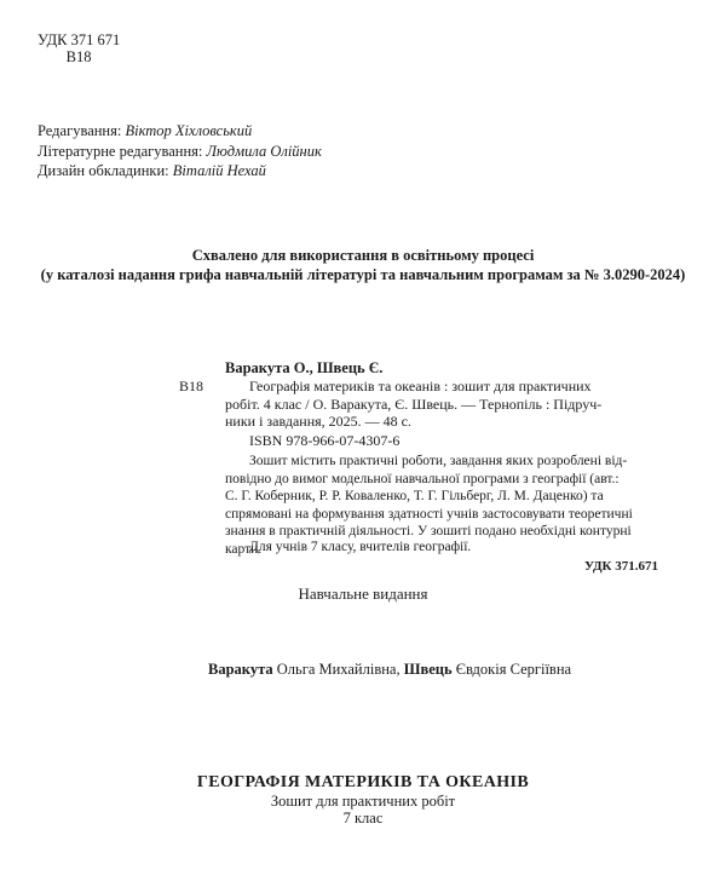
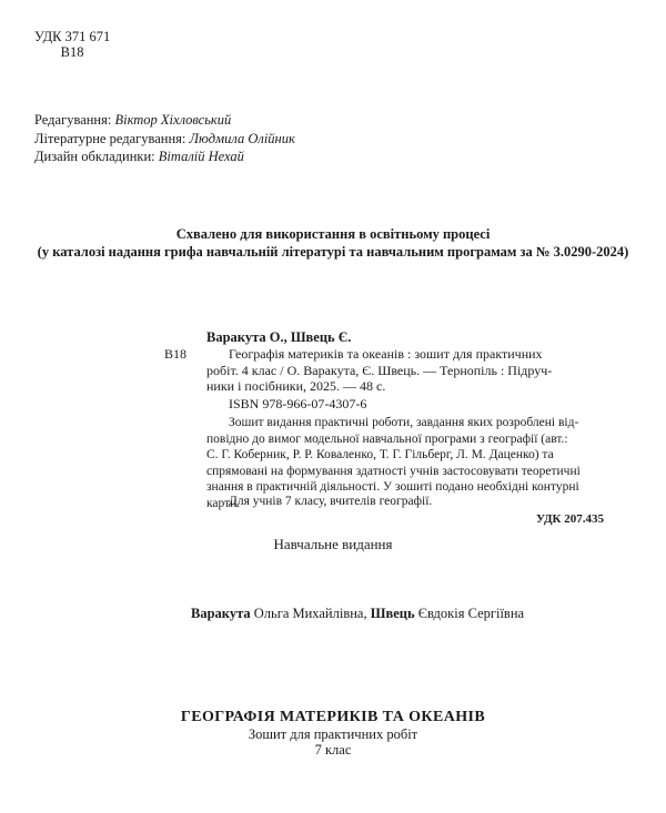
  УДК 371 671
  В18
  Редагування: Віктор Хіхловський
  Літературне редагування: Людмила Олійник
  Дизайн обкладинки: Віталій Нехай
  Схвалено для використання в освітньому процесі
  (у каталозі надання грифа навчальній літературі та навчальним програмам за № 3.0290-2024)
  Варакута О., Швець Є.
  В18
  Географія материків та океанів : зошит для практичних
  робіт. 4 клас / О. Варакута, Є. Швець. — Тернопіль : Підруч-
- ники і завдання, 2025. — 48 с.
+ ники і посібники, 2025. — 48 с.
  ISBN 978-966-07-4307-6
- Зошит містить практичні роботи, завдання яких розроблені від-
+ Зошит видання практичні роботи, завдання яких розроблені від-
  повідно до вимог модельної навчальної програми з географії (авт.:
  С. Г. Коберник, Р. Р. Коваленко, Т. Г. Гільберг, Л. М. Даценко) та
  спрямовані на формування здатності учнів застосовувати теоретичні
  знання в практичній діяльності. У зошиті подано необхідні контурні
  карти.
  Для учнів 7 класу, вчителів географії.
- УДК 371.671
+ УДК 207.435
  Навчальне видання
  Варакута Ольга Михайлівна, Швець Євдокія Сергіївна
  ГЕОГРАФІЯ МАТЕРИКІВ ТА ОКЕАНІВ
  Зошит для практичних робіт
  7 клас
